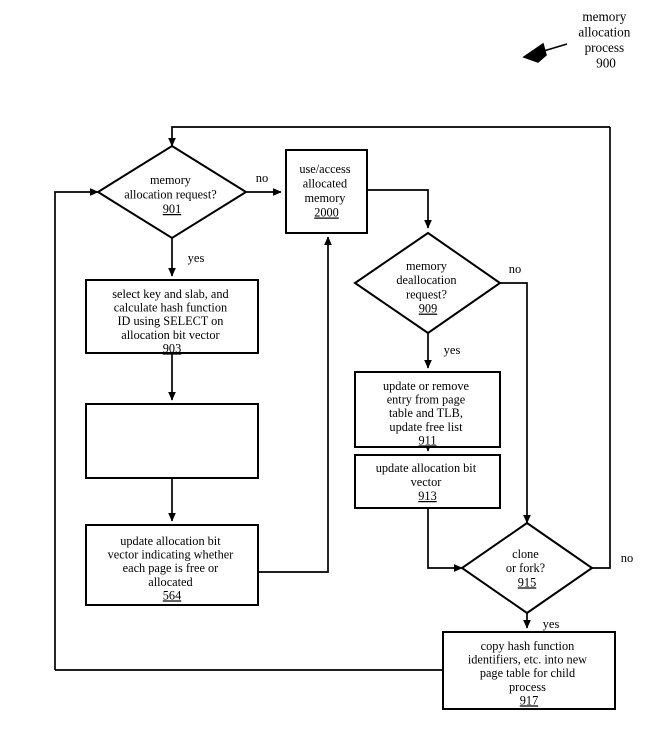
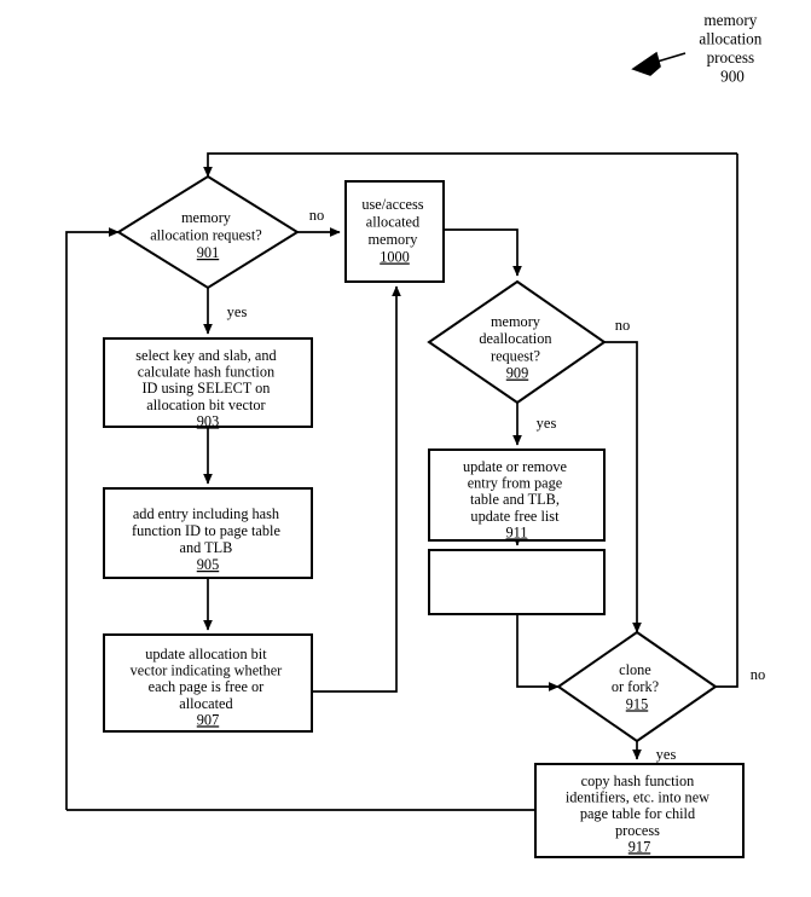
  memory allocation request? 901
- use/access allocated memory 2000
+ use/access allocated memory 1000
  select key and slab, and calculate hash function ID using SELECT on allocation bit vector 903
+ add entry including hash function ID to page table and TLB 905
- update allocation bit vector indicating whether each page is free or allocated 564
+ update allocation bit vector indicating whether each page is free or allocated 907
  memory deallocation request? 909
  update or remove entry from page table and TLB, update free list 911
- update allocation bit vector 913
  clone or fork? 915
  copy hash function identifiers, etc. into new page table for child process 917
  no
  yes
  no
  yes
  no
  yes
  memory allocation process 900
